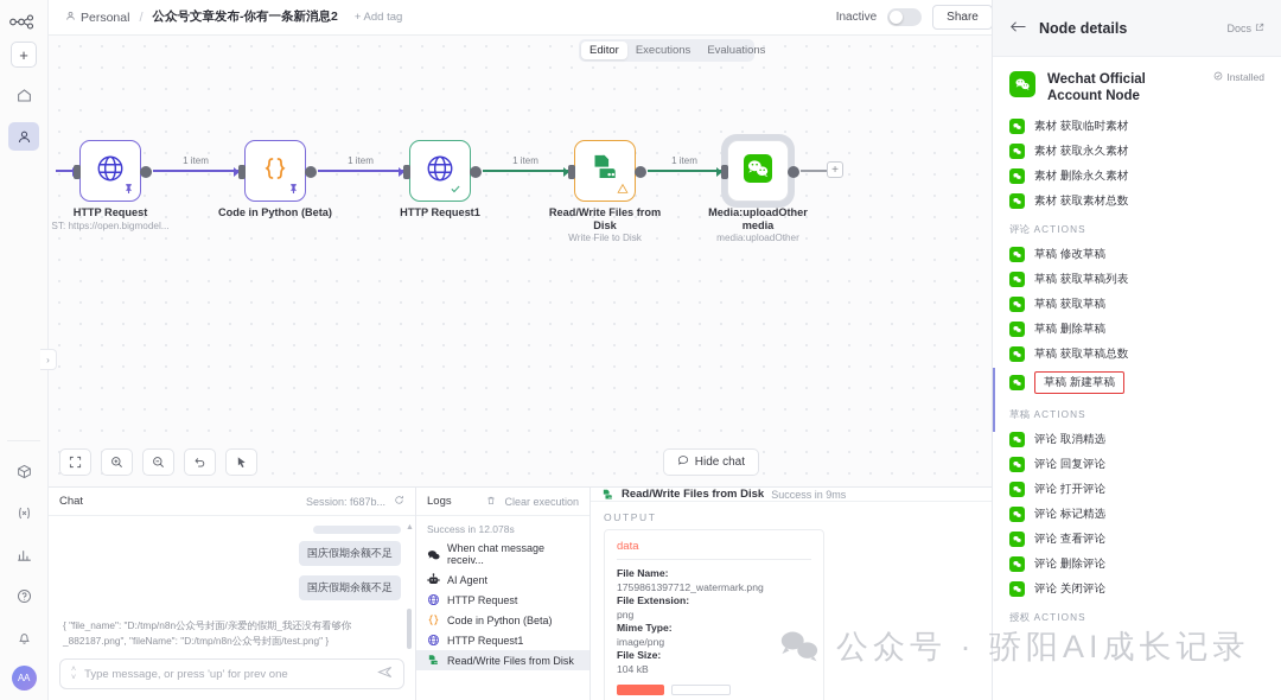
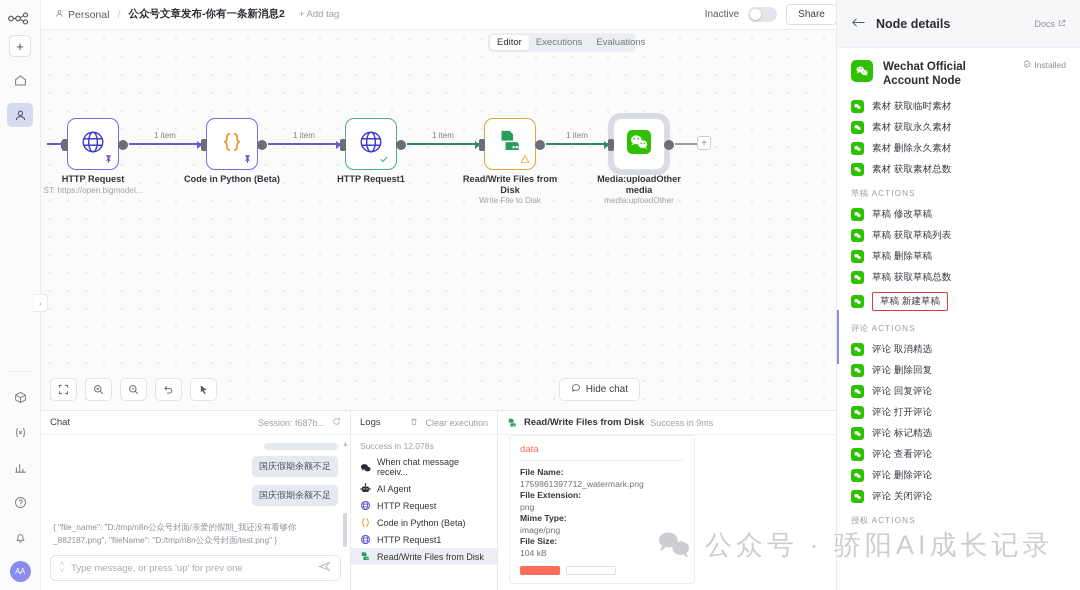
  +
  AA
  Personal
  /
  公众号文章发布-你有一条新消息2
  + Add tag
  Inactive
  Share
  Editor
  Executions
  Evaluations
  HTTP Request
  ST: https://open.bigmodel...
  1 item
  Code in Python (Beta)
  1 item
  HTTP Request1
  1 item
  Read/Write Files from Disk
  Write File to Disk
  1 item
  Media:uploadOther media
  media:uploadOther
  +
  Hide chat
  ›
  Chat
  Session: f687b...
  国庆假期余额不足
  国庆假期余额不足
  { "file_name": "D:/tmp/n8n公众号封面/亲爱的假期_我还没有看够你_882187.png", "fileName": "D:/tmp/n8n公众号封面/test.png" }
  Type message, or press 'up' for prev one
  Logs
  Clear execution
  Success in 12.078s
  When chat message receiv...
  AI Agent
  HTTP Request
  Code in Python (Beta)
  HTTP Request1
  Read/Write Files from Disk
  Read/Write Files from Disk
  Success in 9ms
- OUTPUT
  data
  File Name:
  1759861397712_watermark.png
  File Extension:
  png
  Mime Type:
  image/png
  File Size:
  104 kB
  Node details
  Docs
  Wechat Official Account Node
  Installed
  素材 获取临时素材
  素材 获取永久素材
  素材 删除永久素材
  素材 获取素材总数
- 评论 ACTIONS
+ 草稿 ACTIONS
  草稿 修改草稿
  草稿 获取草稿列表
- 草稿 获取草稿
  草稿 删除草稿
  草稿 获取草稿总数
  草稿 新建草稿
- 草稿 ACTIONS
+ 评论 ACTIONS
  评论 取消精选
+ 评论 删除回复
  评论 回复评论
  评论 打开评论
  评论 标记精选
  评论 查看评论
  评论 删除评论
  评论 关闭评论
  授权 ACTIONS
  公众号 · 骄阳AI成长记录
